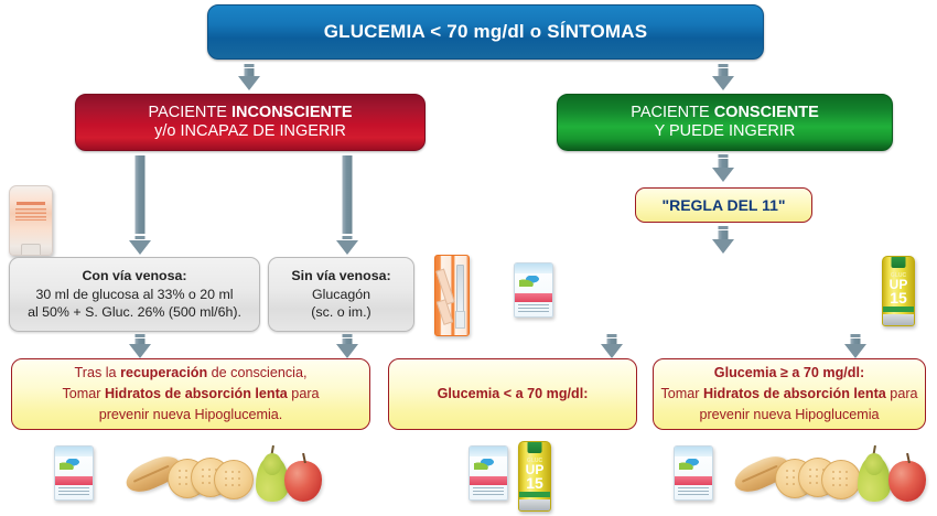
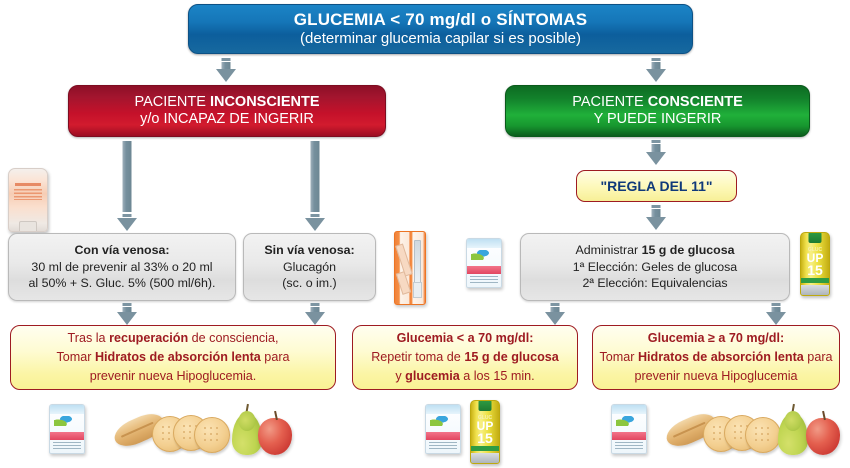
  GLUCEMIA < 70 mg/dl o SÍNTOMAS
+ (determinar glucemia capilar si es posible)
  PACIENTE INCONSCIENTE
  y/o INCAPAZ DE INGERIR
  PACIENTE CONSCIENTE
  Y PUEDE INGERIR
  "REGLA DEL 11"
  Con vía venosa:
- 30 ml de glucosa al 33% o 20 ml
+ 30 ml de prevenir al 33% o 20 ml
- al 50% + S. Gluc. 26% (500 ml/6h).
+ al 50% + S. Gluc. 5% (500 ml/6h).
  Sin vía venosa:
  Glucagón
  (sc. o im.)
+ Administrar 15 g de glucosa
+ 1ª Elección: Geles de glucosa
+ 2ª Elección: Equivalencias
  UP
  15
  Tras la recuperación de consciencia,
  Tomar Hidratos de absorción lenta para
  prevenir nueva Hipoglucemia.
  Glucemia < a 70 mg/dl:
+ Repetir toma de 15 g de glucosa
+ y glucemia a los 15 min.
  Glucemia ≥ a 70 mg/dl:
  Tomar Hidratos de absorción lenta para
  prevenir nueva Hipoglucemia
  UP
  15
